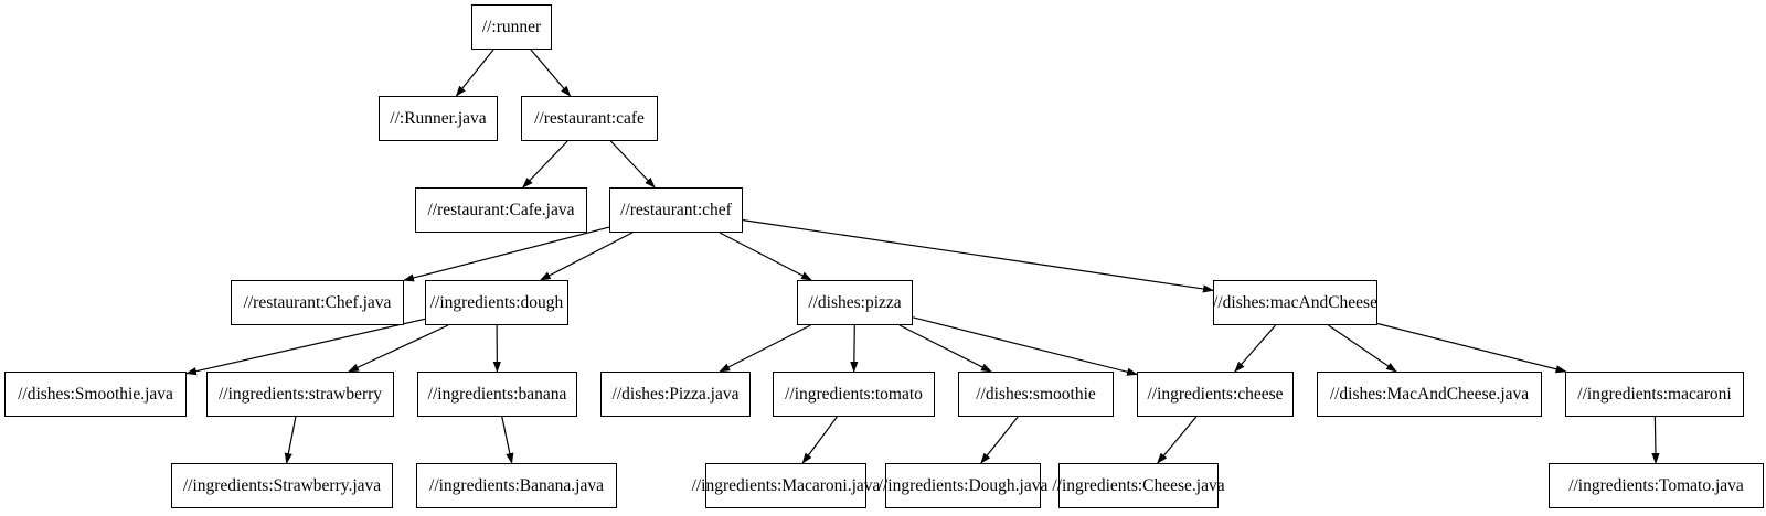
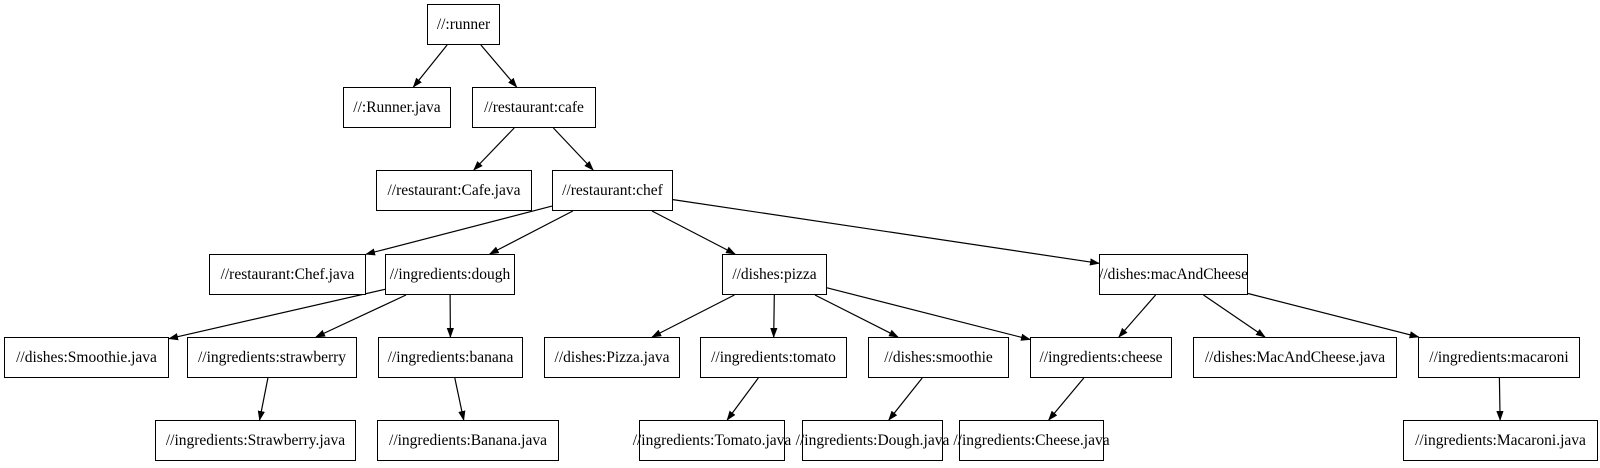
  //:runner
  //:Runner.java
  //restaurant:cafe
  //restaurant:Cafe.java
  //restaurant:chef
  //restaurant:Chef.java
  //ingredients:dough
  //dishes:pizza
  //dishes:macAndCheese
  //dishes:Smoothie.java
  //ingredients:strawberry
  //ingredients:banana
  //dishes:Pizza.java
  //ingredients:tomato
  //dishes:smoothie
  //ingredients:cheese
  //dishes:MacAndCheese.java
  //ingredients:macaroni
  //ingredients:Strawberry.java
  //ingredients:Banana.java
- //ingredients:Macaroni.java
+ //ingredients:Tomato.java
  //ingredients:Dough.java
  //ingredients:Cheese.java
- //ingredients:Tomato.java
+ //ingredients:Macaroni.java
